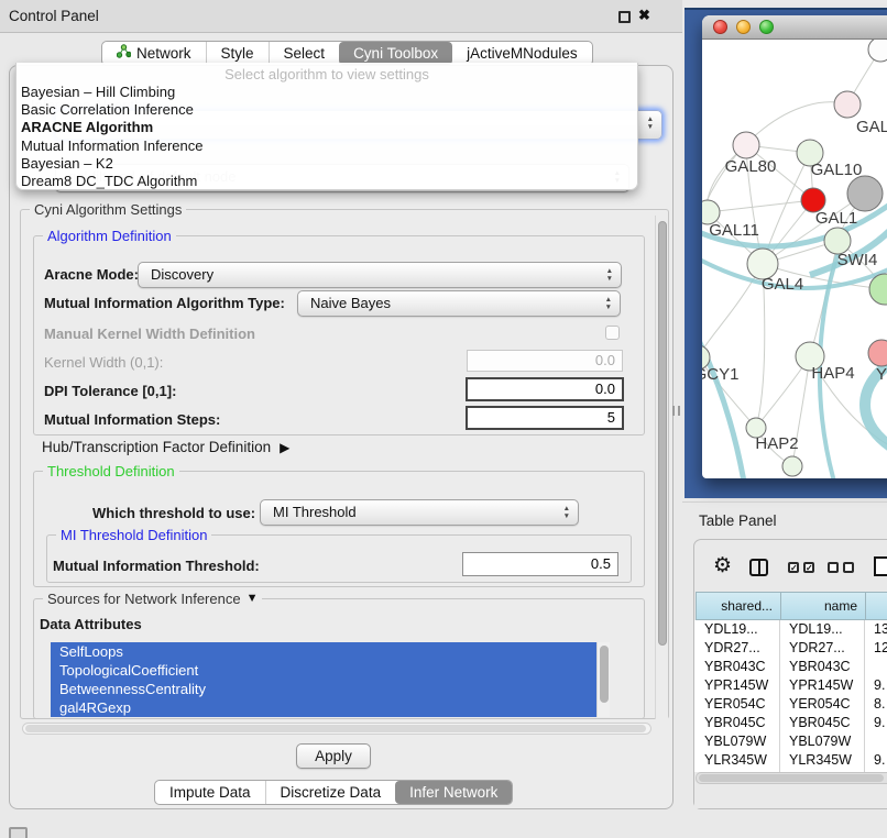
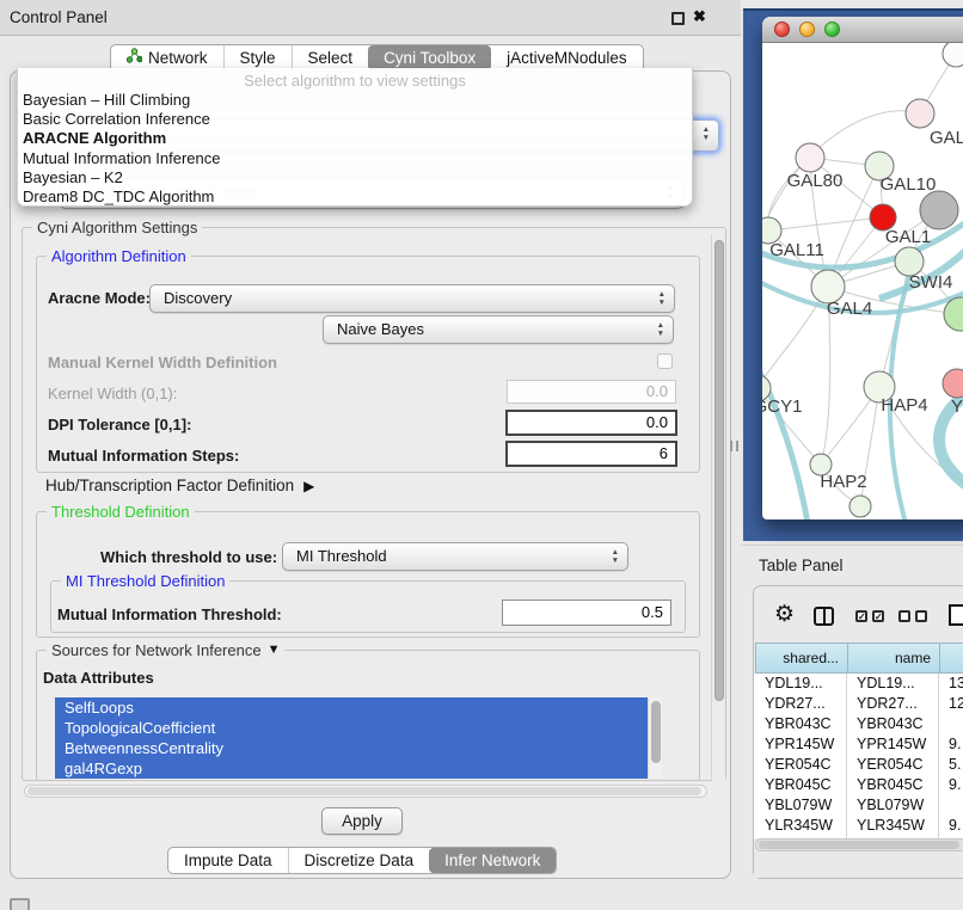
  Control Panel
  ✖
  Network
  Style
  Select
  Cyni Toolbox
  jActiveMNodules
  Select algorithm to view settings
  Bayesian – Hill Climbing
  Basic Correlation Inference
  ARACNE Algorithm
  Mutual Information Inference
  Bayesian – K2
  Dream8 DC_TDC Algorithm
  Cyni Algorithm Settings
  Algorithm Definition
  Aracne Mode:
  Discovery
- Mutual Information Algorithm Type:
  Naive Bayes
  Manual Kernel Width Definition
  Kernel Width (0,1):
  0.0
  DPI Tolerance [0,1]:
  0.0
  Mutual Information Steps:
- 5
+ 6
  Hub/Transcription Factor Definition
  ▶
  Threshold Definition
  Which threshold to use:
  MI Threshold
  MI Threshold Definition
  Mutual Information Threshold:
  0.5
  Sources for Network Inference
  ▼
  Data Attributes
  SelfLoops
  TopologicalCoefficient
  BetweennessCentrality
  gal4RGexp
  Apply
  Impute Data
  Discretize Data
  Infer Network
  GAL
  GAL80
  GAL10
  GAL1
  GAL11
  SWI4
  GAL4
  CY1
  HAP4
  Y
  HAP2
  Table Panel
  ⚙
  ✓
  ✓
  shared...
  name
  YDL19...
  YDL19...
  13
  YDR27...
  YDR27...
  12
  YBR043C
  YBR043C
  YPR145W
  YPR145W
  9.
  YER054C
  YER054C
- 8.
+ 5.
  YBR045C
  YBR045C
  9.
  YBL079W
  YBL079W
  YLR345W
  YLR345W
  9.
